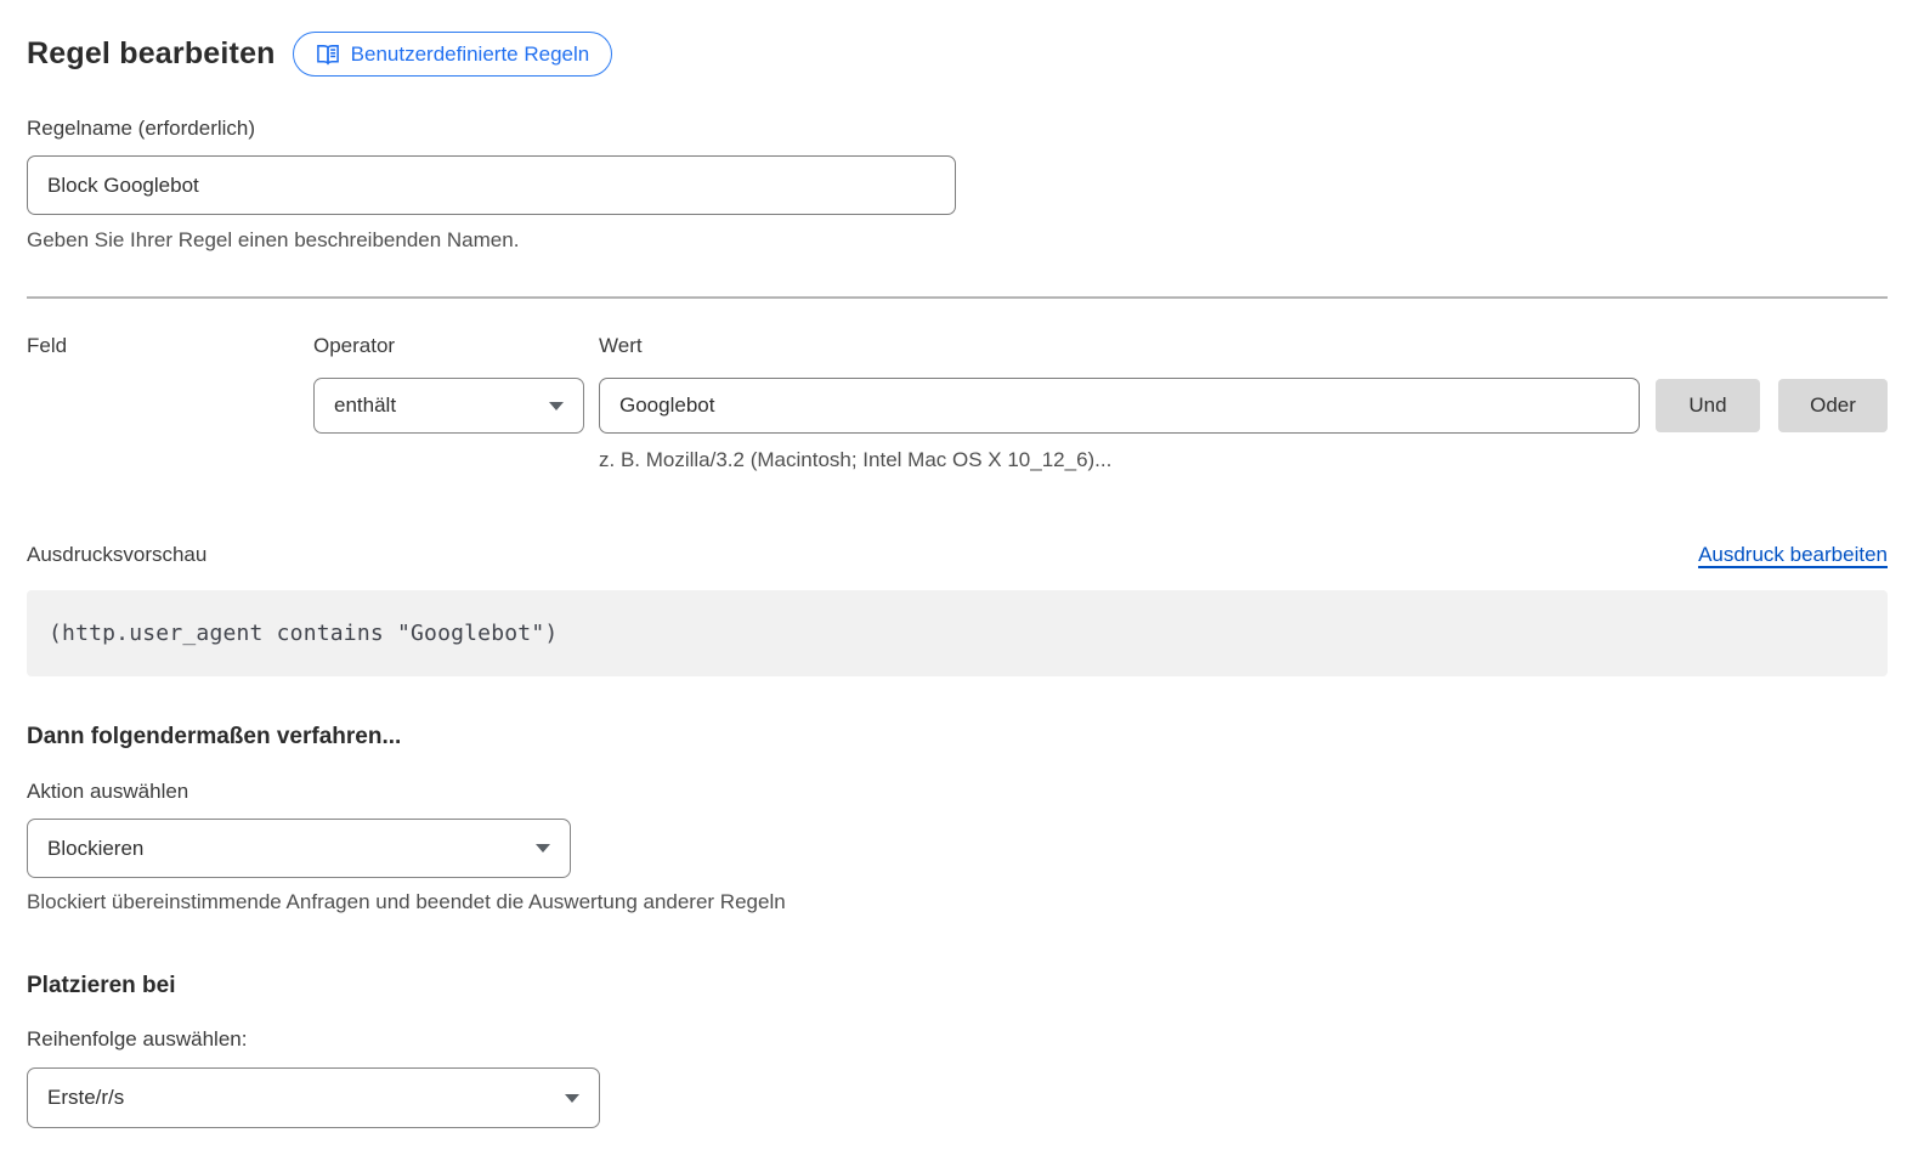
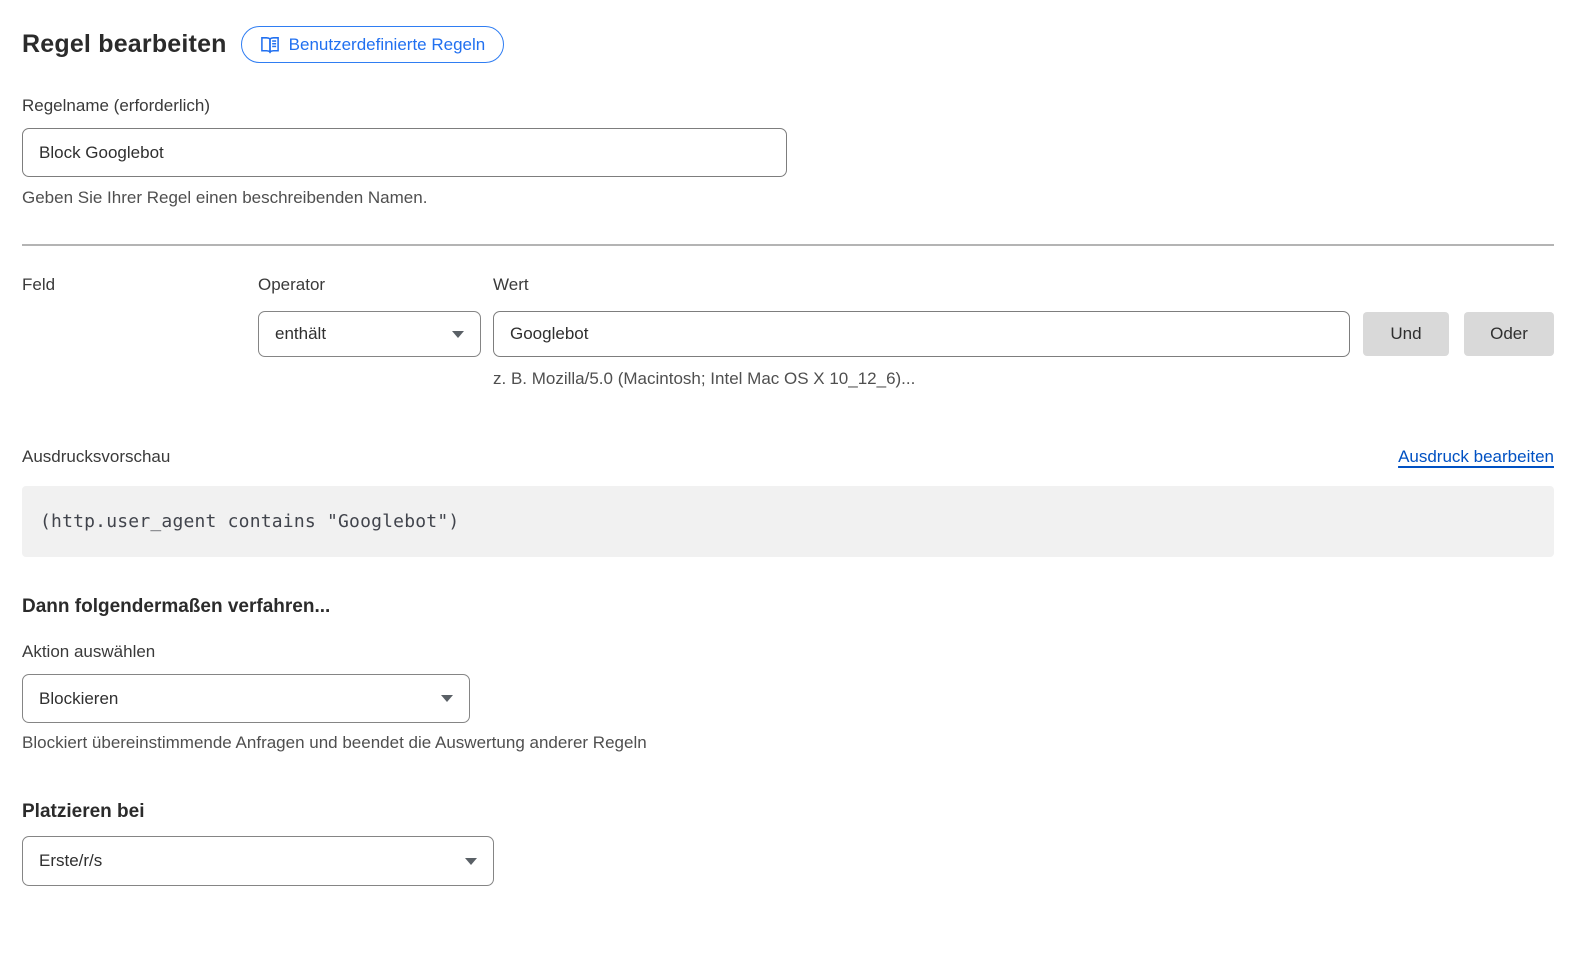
  Regel bearbeiten
  Benutzerdefinierte Regeln
  Regelname (erforderlich)
  Block Googlebot
  Geben Sie Ihrer Regel einen beschreibenden Namen.
  Feld
  Operator
  enthält
  Wert
  Googlebot
- z. B. Mozilla/3.2 (Macintosh; Intel Mac OS X 10_12_6)...
+ z. B. Mozilla/5.0 (Macintosh; Intel Mac OS X 10_12_6)...
  Und
  Oder
  Ausdrucksvorschau
  Ausdruck bearbeiten
  (http.user_agent contains "Googlebot")
  Dann folgendermaßen verfahren...
  Aktion auswählen
  Blockieren
  Blockiert übereinstimmende Anfragen und beendet die Auswertung anderer Regeln
  Platzieren bei
- Reihenfolge auswählen:
  Erste/r/s
